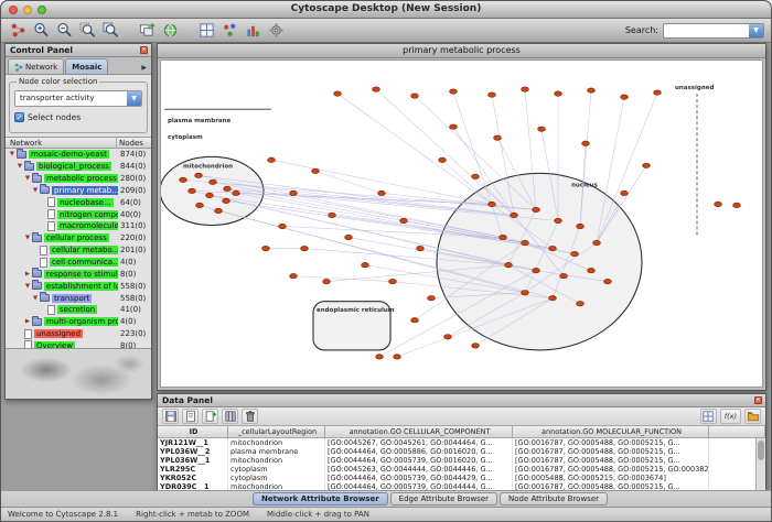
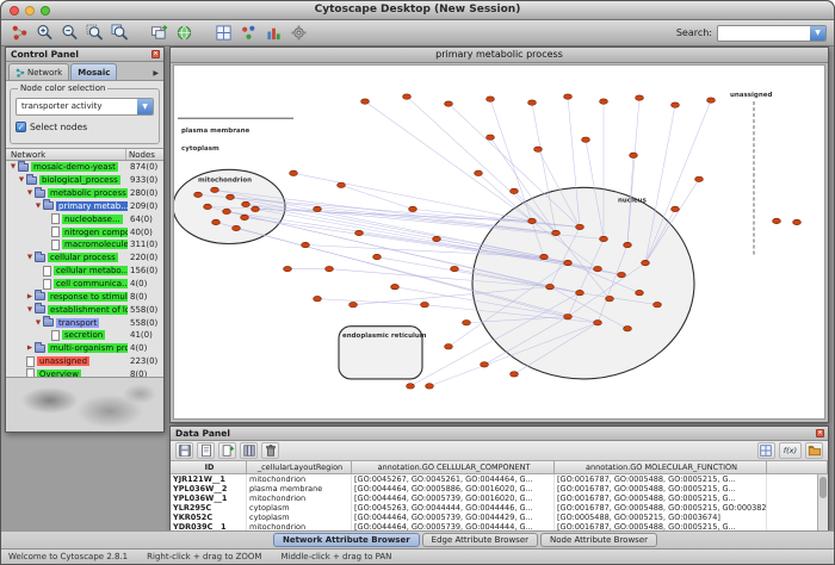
  Cytoscape Desktop (New Session)
  Search:
  Control Panel
  Network
  Mosaic
  Node color selection
  transporter activity
  ✓
  Select nodes
  Network
  Nodes
  mosaic-demo-yeast
  874(0)
  biological_process
- 844(0)
+ 933(0)
  metabolic process
  280(0)
  primary metab...
  209(0)
  nucleobase...
  64(0)
  nitrogen comp
  40(0)
  macromolecule
  311(0)
  cellular process
  220(0)
  cellular metabo..
- 201(0)
+ 156(0)
  cell communica..
  4(0)
  response to stimul
  8(0)
  establishment of lo
  558(0)
  transport
  558(0)
  secretion
  41(0)
  multi-organism pro
  4(0)
  unassigned
  223(0)
  Overview
  8(0)
  primary metabolic process
  Data Panel
  f(x)
  ID
  _cellularLayoutRegion
  annotation.GO CELLULAR_COMPONENT
  annotation.GO MOLECULAR_FUNCTION
  YJR121W__1
  mitochondrion
  [GO:0045267, GO:0045261, GO:0044464, G...
  [GO:0016787, GO:0005488, GO:0005215, G...
  YPL036W__2
  plasma membrane
  [GO:0044464, GO:0005886, GO:0016020, G...
  [GO:0016787, GO:0005488, GO:0005215, G...
  YPL036W__1
  mitochondrion
  [GO:0044464, GO:0005739, GO:0016020, G...
  [GO:0016787, GO:0005488, GO:0005215, G...
  YLR295C
  cytoplasm
  [GO:0045263, GO:0044444, GO:0044446, G...
  [GO:0016787, GO:0005488, GO:0005215, GO:000382
  YKR052C
  cytoplasm
  [GO:0044464, GO:0005739, GO:0044429, G...
  [GO:0005488, GO:0005215, GO:0003674]
  YDR039C__1
  mitochondrion
  [GO:0044464, GO:0005739, GO:0044444, G...
  [GO:0016787, GO:0005488, GO:0005215, G...
  Network Attribute Browser
  Edge Attribute Browser
  Node Attribute Browser
  Welcome to Cytoscape 2.8.1
- Right-click + metab to ZOOM
+ Right-click + drag to ZOOM
  Middle-click + drag to PAN
